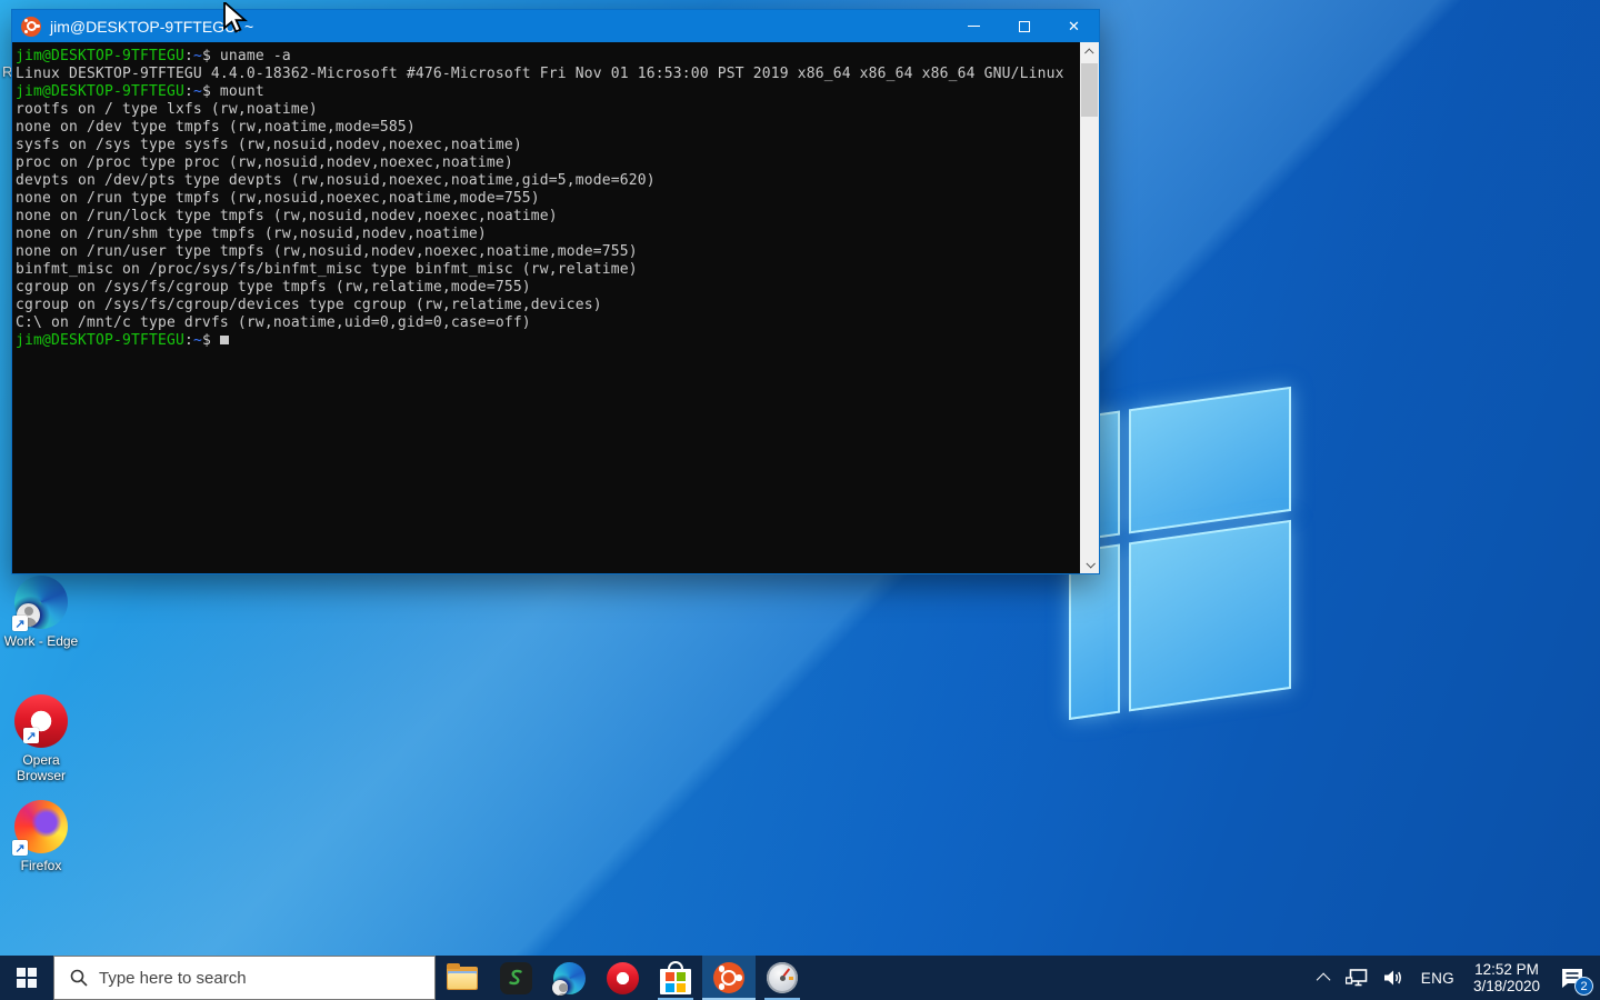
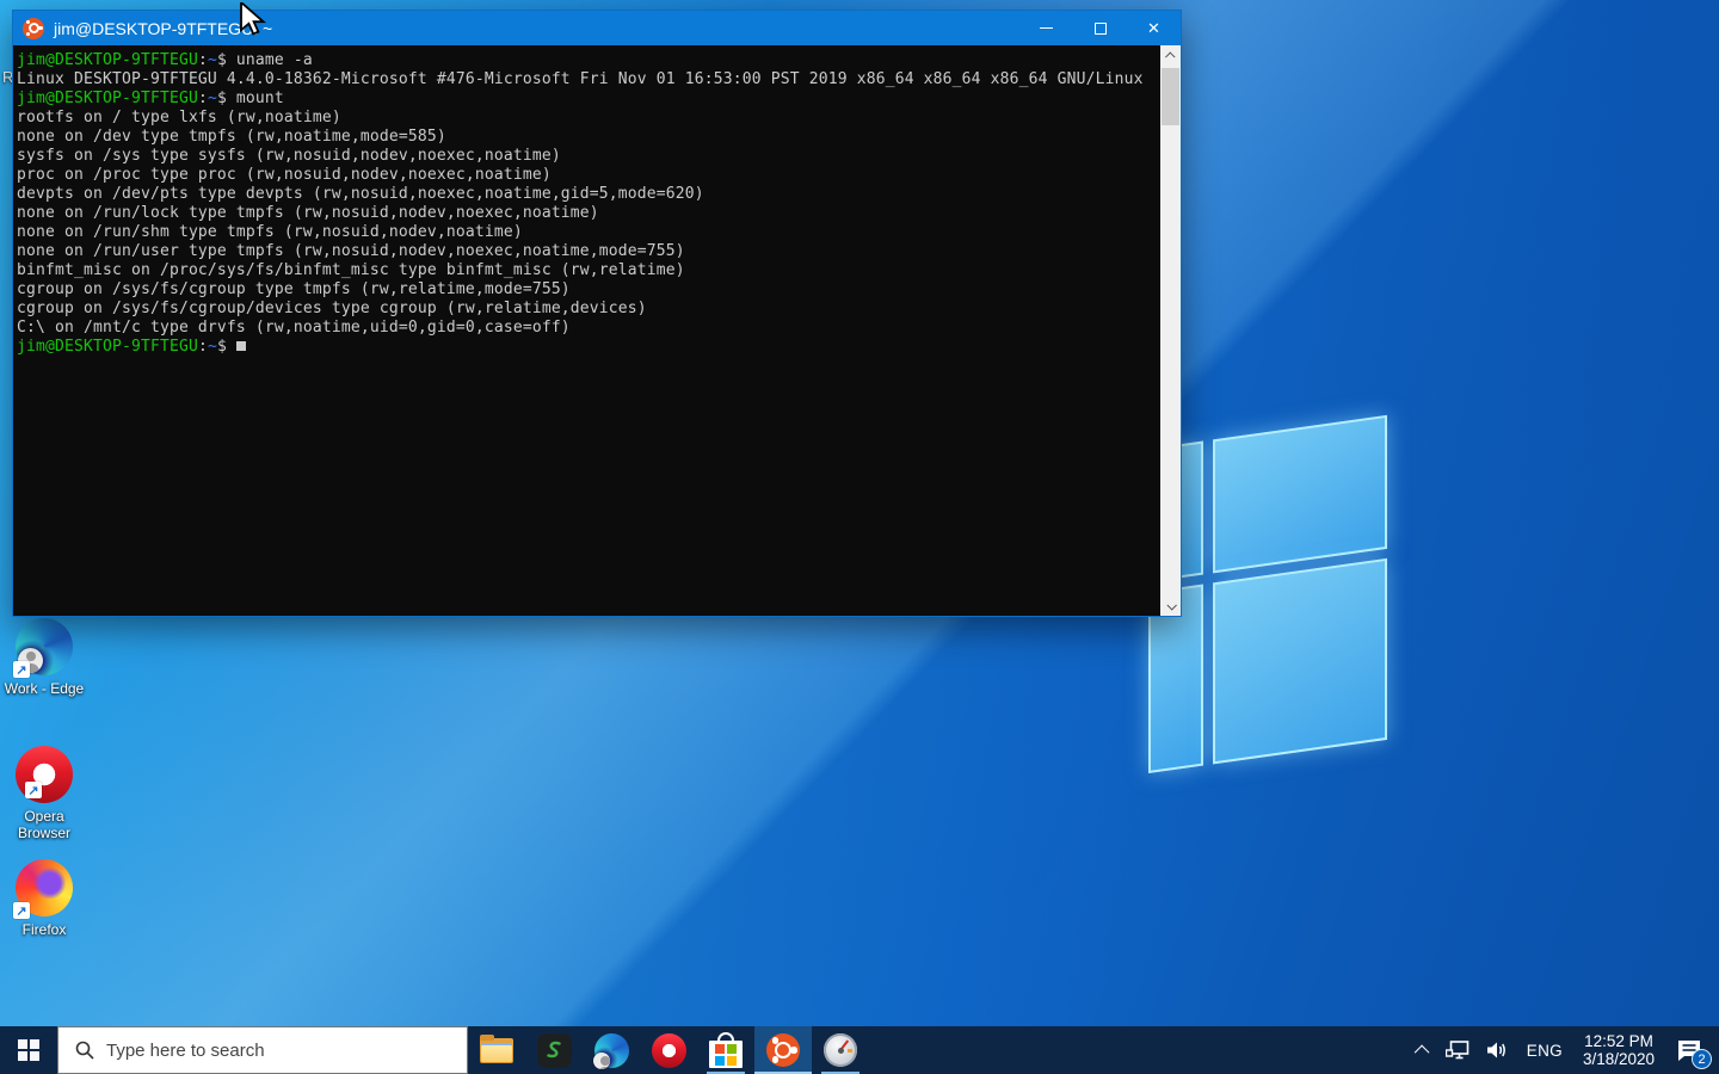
  R
  ↗
  Work - Edge
  ↗
  Opera Browser
  ↗
  Firefox
  jim@DESKTOP-9TFTEGU ~
  ✕
  jim@DESKTOP-9TFTEGU:~$ uname -a
  Linux DESKTOP-9TFTEGU 4.4.0-18362-Microsoft #476-Microsoft Fri Nov 01 16:53:00 PST 2019 x86_64 x86_64 x86_64 GNU/Linux
  jim@DESKTOP-9TFTEGU:~$ mount
  rootfs on / type lxfs (rw,noatime)
  none on /dev type tmpfs (rw,noatime,mode=585)
  sysfs on /sys type sysfs (rw,nosuid,nodev,noexec,noatime)
  proc on /proc type proc (rw,nosuid,nodev,noexec,noatime)
  devpts on /dev/pts type devpts (rw,nosuid,noexec,noatime,gid=5,mode=620)
- none on /run type tmpfs (rw,nosuid,noexec,noatime,mode=755)
  none on /run/lock type tmpfs (rw,nosuid,nodev,noexec,noatime)
  none on /run/shm type tmpfs (rw,nosuid,nodev,noatime)
  none on /run/user type tmpfs (rw,nosuid,nodev,noexec,noatime,mode=755)
  binfmt_misc on /proc/sys/fs/binfmt_misc type binfmt_misc (rw,relatime)
  cgroup on /sys/fs/cgroup type tmpfs (rw,relatime,mode=755)
  cgroup on /sys/fs/cgroup/devices type cgroup (rw,relatime,devices)
  C:\ on /mnt/c type drvfs (rw,noatime,uid=0,gid=0,case=off)
  jim@DESKTOP-9TFTEGU:~$
  Type here to search
  ENG
  12:52 PM
  3/18/2020
  2
